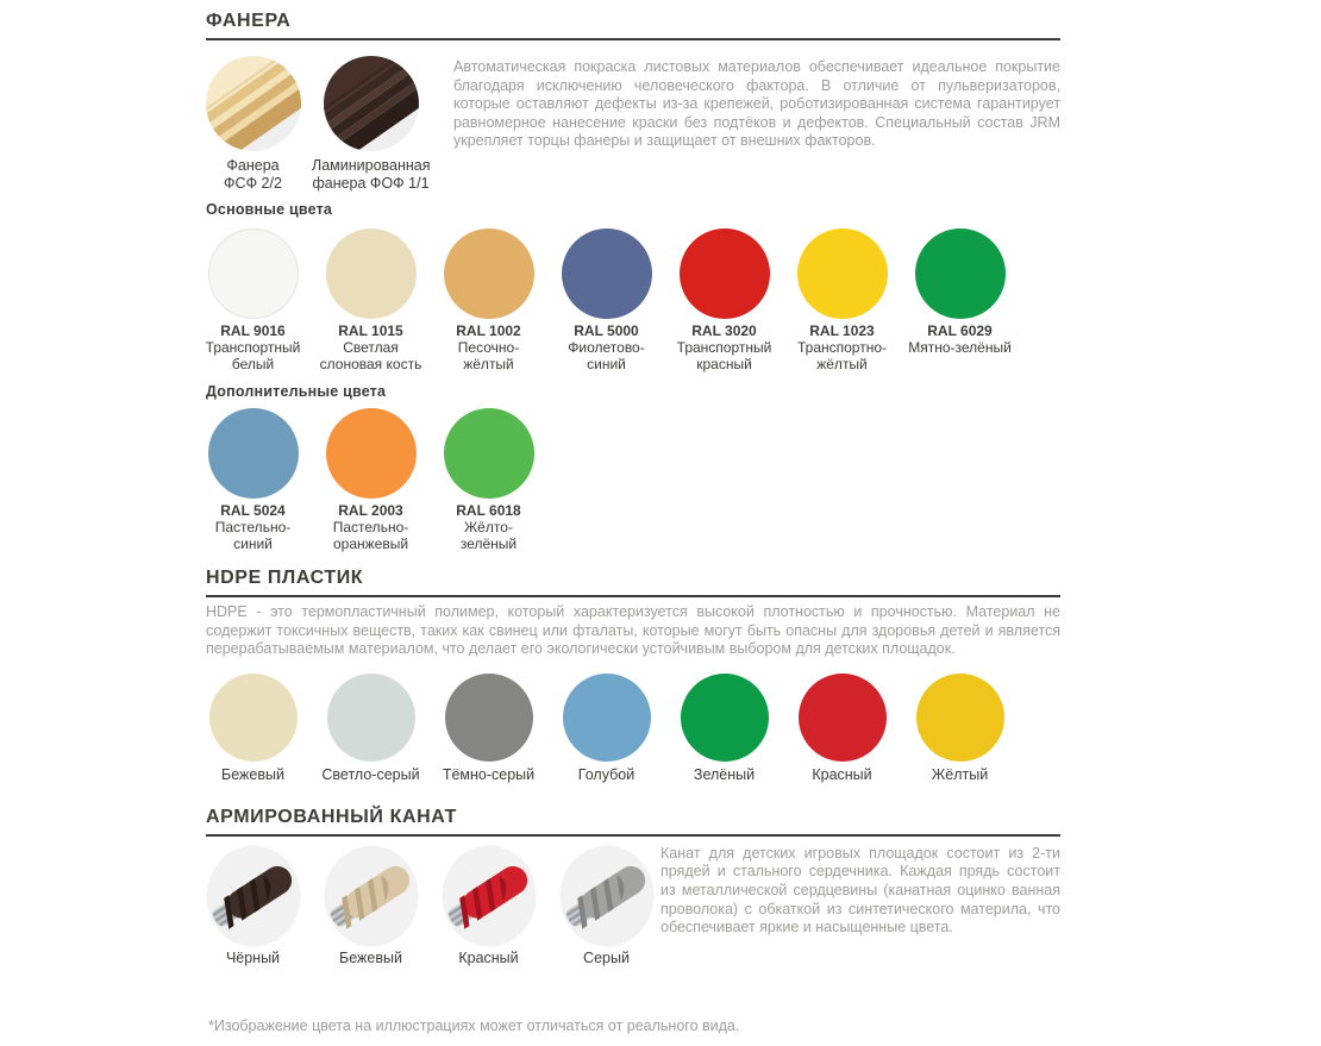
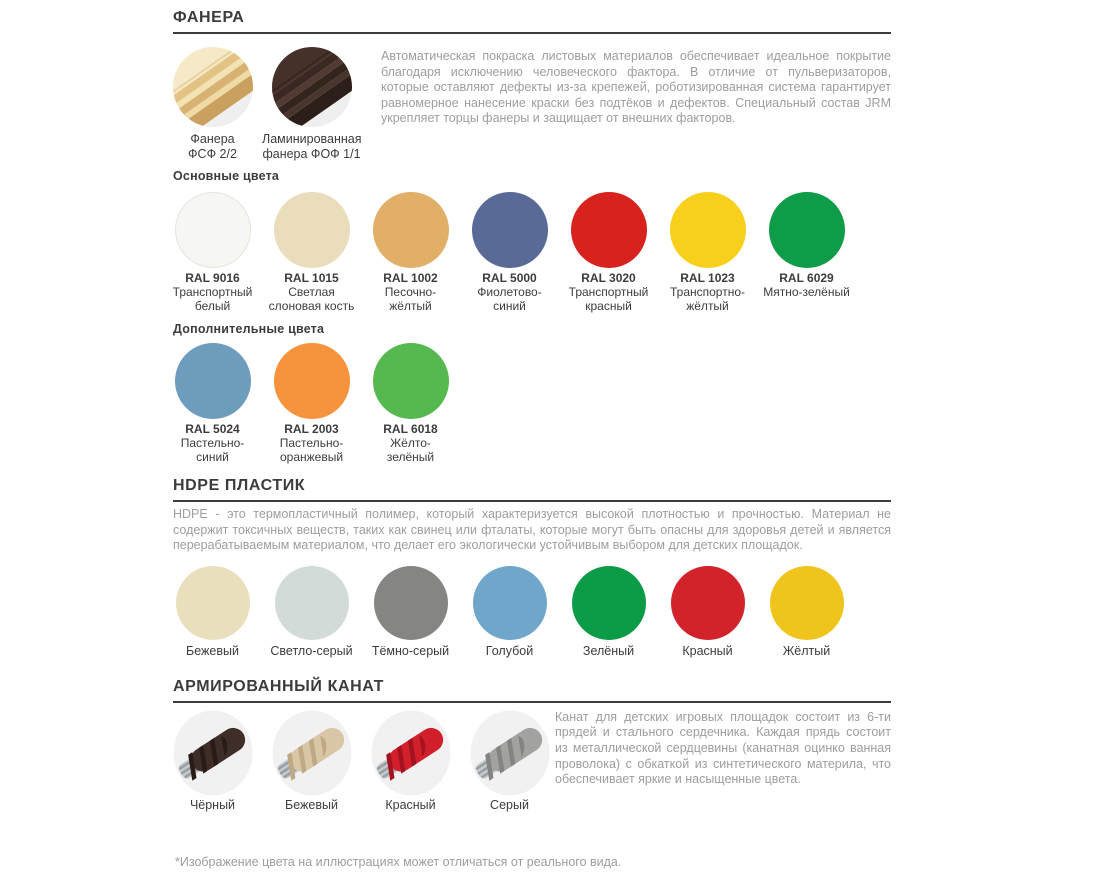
  ФАНЕРА
  Фанера
  ФСФ 2/2
  Ламинированная
  фанера ФОФ 1/1
  Автоматическая покраска листовых материалов обеспечивает идеальное покрытие благодаря исключению человеческого фактора. В отличие от пульверизаторов, которые оставляют дефекты из-за крепежей, роботизированная система гарантирует равномерное нанесение краски без подтёков и дефектов. Специальный состав JRM укрепляет торцы фанеры и защищает от внешних факторов.
  Основные цвета
  RAL 9016
  Транспортный
  белый
  RAL 1015
  Светлая
  слоновая кость
  RAL 1002
  Песочно-
  жёлтый
  RAL 5000
  Фиолетово-
  синий
  RAL 3020
  Транспортный
  красный
  RAL 1023
  Транспортно-
  жёлтый
  RAL 6029
  Мятно-зелёный
  Дополнительные цвета
  RAL 5024
  Пастельно-
  синий
  RAL 2003
  Пастельно-
  оранжевый
  RAL 6018
  Жёлто-
  зелёный
  HDPE ПЛАСТИК
  HDPE - это термопластичный полимер, который характеризуется высокой плотностью и прочностью. Материал не содержит токсичных веществ, таких как свинец или фталаты, которые могут быть опасны для здоровья детей и является перерабатываемым материалом, что делает его экологически устойчивым выбором для детских площадок.
  Бежевый
  Светло-серый
  Тёмно-серый
  Голубой
  Зелёный
  Красный
  Жёлтый
  АРМИРОВАННЫЙ КАНАТ
  Чёрный
  Бежевый
  Красный
  Серый
- Канат для детских игровых площадок состоит из 2-ти прядей и стального сердечника. Каждая прядь состоит из металлической сердцевины (канатная оцинко ванная проволока) с обкаткой из синтетического материла, что обеспечивает яркие и насыщенные цвета.
+ Канат для детских игровых площадок состоит из 6-ти прядей и стального сердечника. Каждая прядь состоит из металлической сердцевины (канатная оцинко ванная проволока) с обкаткой из синтетического материла, что обеспечивает яркие и насыщенные цвета.
  *Изображение цвета на иллюстрациях может отличаться от реального вида.
